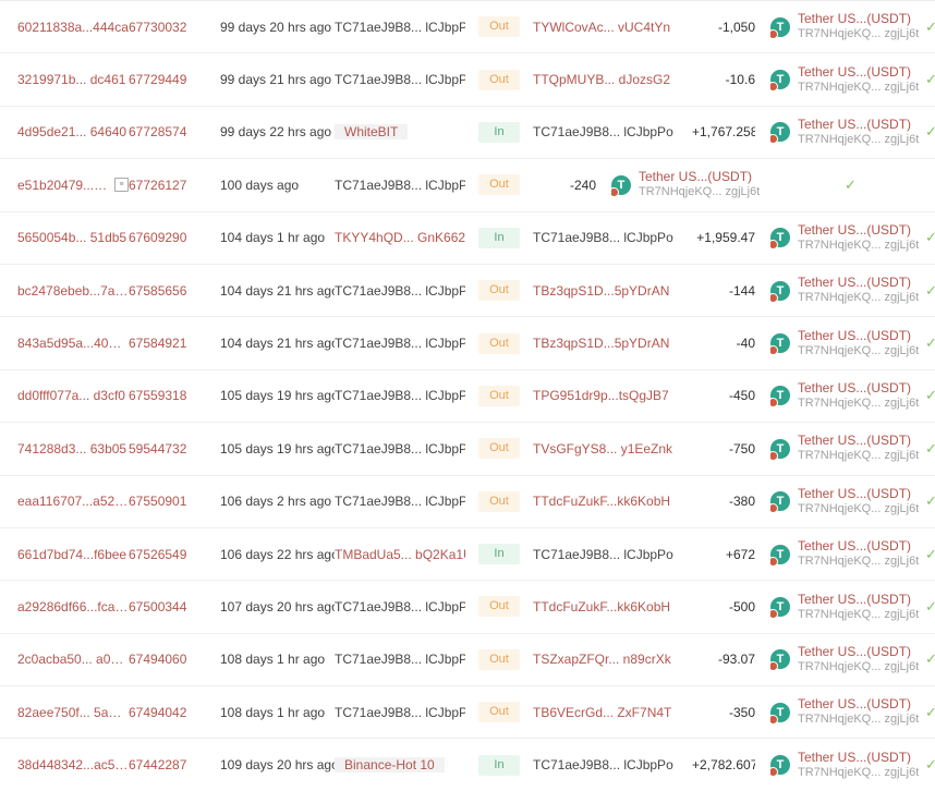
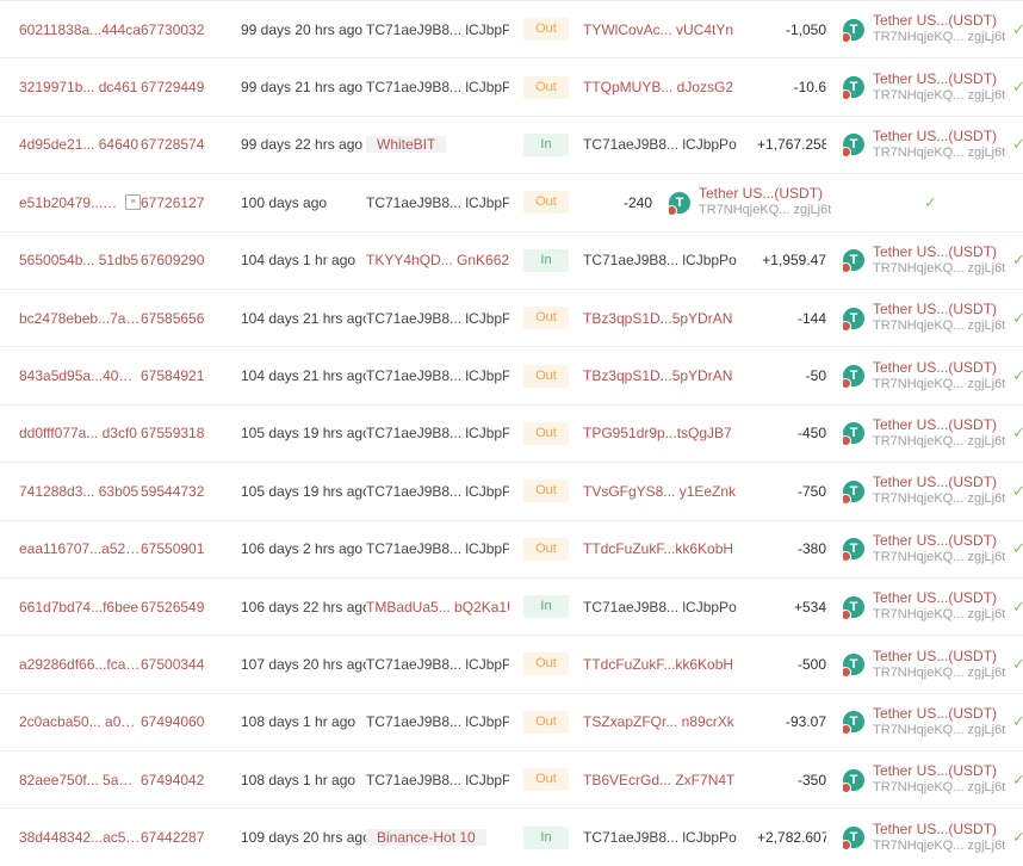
  60211838a...444ca
  67730032
  99 days 20 hrs ago
  TC71aeJ9B8... lCJbpP
  Out
  TYWlCovAc... vUC4tYn
  -1,050
  T
  Tether US...(USDT)
  TR7NHqjeKQ... zgjLj6t
  ✓
  3219971b... dc461
  67729449
  99 days 21 hrs ago
  TC71aeJ9B8... lCJbpP
  Out
  TTQpMUYB... dJozsG2
  -10.6
  T
  Tether US...(USDT)
  TR7NHqjeKQ... zgjLj6t
  ✓
  4d95de21... 64640
  67728574
  99 days 22 hrs ago
  WhiteBIT
  In
  TC71aeJ9B8... lCJbpPo
  +1,767.258
  T
  Tether US...(USDT)
  TR7NHqjeKQ... zgjLj6t
  ✓
  e51b20479...ad
  67726127
  100 days ago
  TC71aeJ9B8... lCJbpP
  Out
  -240
  T
  Tether US...(USDT)
  TR7NHqjeKQ... zgjLj6t
  ✓
  5650054b... 51db5
  67609290
  104 days 1 hr ago
  TKYY4hQD... GnK662
  In
  TC71aeJ9B8... lCJbpPo
  +1,959.47
  T
  Tether US...(USDT)
  TR7NHqjeKQ... zgjLj6t
  ✓
  bc2478ebeb...7afbf
  67585656
  104 days 21 hrs ag
  TC71aeJ9B8... lCJbpP
  Out
  TBz3qpS1D...5pYDrAN
  -144
  T
  Tether US...(USDT)
  TR7NHqjeKQ... zgjLj6t
  ✓
  843a5d95a...407a5
  67584921
  104 days 21 hrs ag
  TC71aeJ9B8... lCJbpP
  Out
  TBz3qpS1D...5pYDrAN
- -40
+ -50
  T
  Tether US...(USDT)
  TR7NHqjeKQ... zgjLj6t
  ✓
  dd0fff077a... d3cf0
  67559318
  105 days 19 hrs ag
  TC71aeJ9B8... lCJbpP
  Out
  TPG951dr9p...tsQgJB7
  -450
  T
  Tether US...(USDT)
  TR7NHqjeKQ... zgjLj6t
  ✓
  741288d3... 63b05
  59544732
  105 days 19 hrs ag
  TC71aeJ9B8... lCJbpP
  Out
  TVsGFgYS8... y1EeZnk
  -750
  T
  Tether US...(USDT)
  TR7NHqjeKQ... zgjLj6t
  ✓
  eaa116707...a52a2
  67550901
  106 days 2 hrs ago
  TC71aeJ9B8... lCJbpP
  Out
  TTdcFuZukF...kk6KobH
  -380
  T
  Tether US...(USDT)
  TR7NHqjeKQ... zgjLj6t
  ✓
  661d7bd74...f6bee
  67526549
  106 days 22 hrs ag
  TMBadUa5... bQ2Ka1
  In
  TC71aeJ9B8... lCJbpPo
- +672
+ +534
  T
  Tether US...(USDT)
  TR7NHqjeKQ... zgjLj6t
  ✓
  a29286df66...fca0b
  67500344
  107 days 20 hrs ag
  TC71aeJ9B8... lCJbpP
  Out
  TTdcFuZukF...kk6KobH
  -500
  T
  Tether US...(USDT)
  TR7NHqjeKQ... zgjLj6t
  ✓
  2c0acba50... a01b
  67494060
  108 days 1 hr ago
  TC71aeJ9B8... lCJbpP
  Out
  TSZxapZFQr... n89crXk
  -93.07
  T
  Tether US...(USDT)
  TR7NHqjeKQ... zgjLj6t
  ✓
  82aee750f... 5a375
  67494042
  108 days 1 hr ago
  TC71aeJ9B8... lCJbpP
  Out
  TB6VEcrGd... ZxF7N4T
  -350
  T
  Tether US...(USDT)
  TR7NHqjeKQ... zgjLj6t
  ✓
  38d448342...ac51c
  67442287
  109 days 20 hrs ag
  Binance-Hot 10
  In
  TC71aeJ9B8... lCJbpPo
  +2,782.607
  T
  Tether US...(USDT)
  TR7NHqjeKQ... zgjLj6t
  ✓
